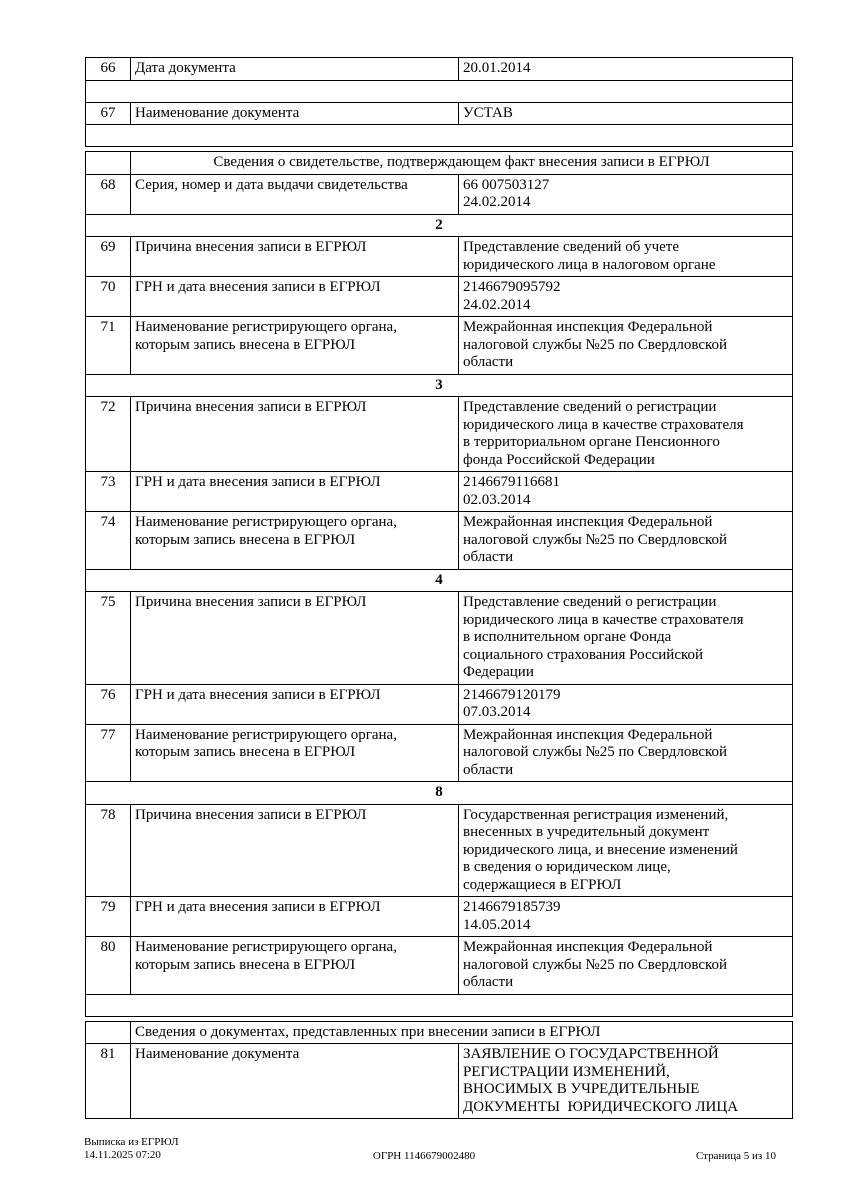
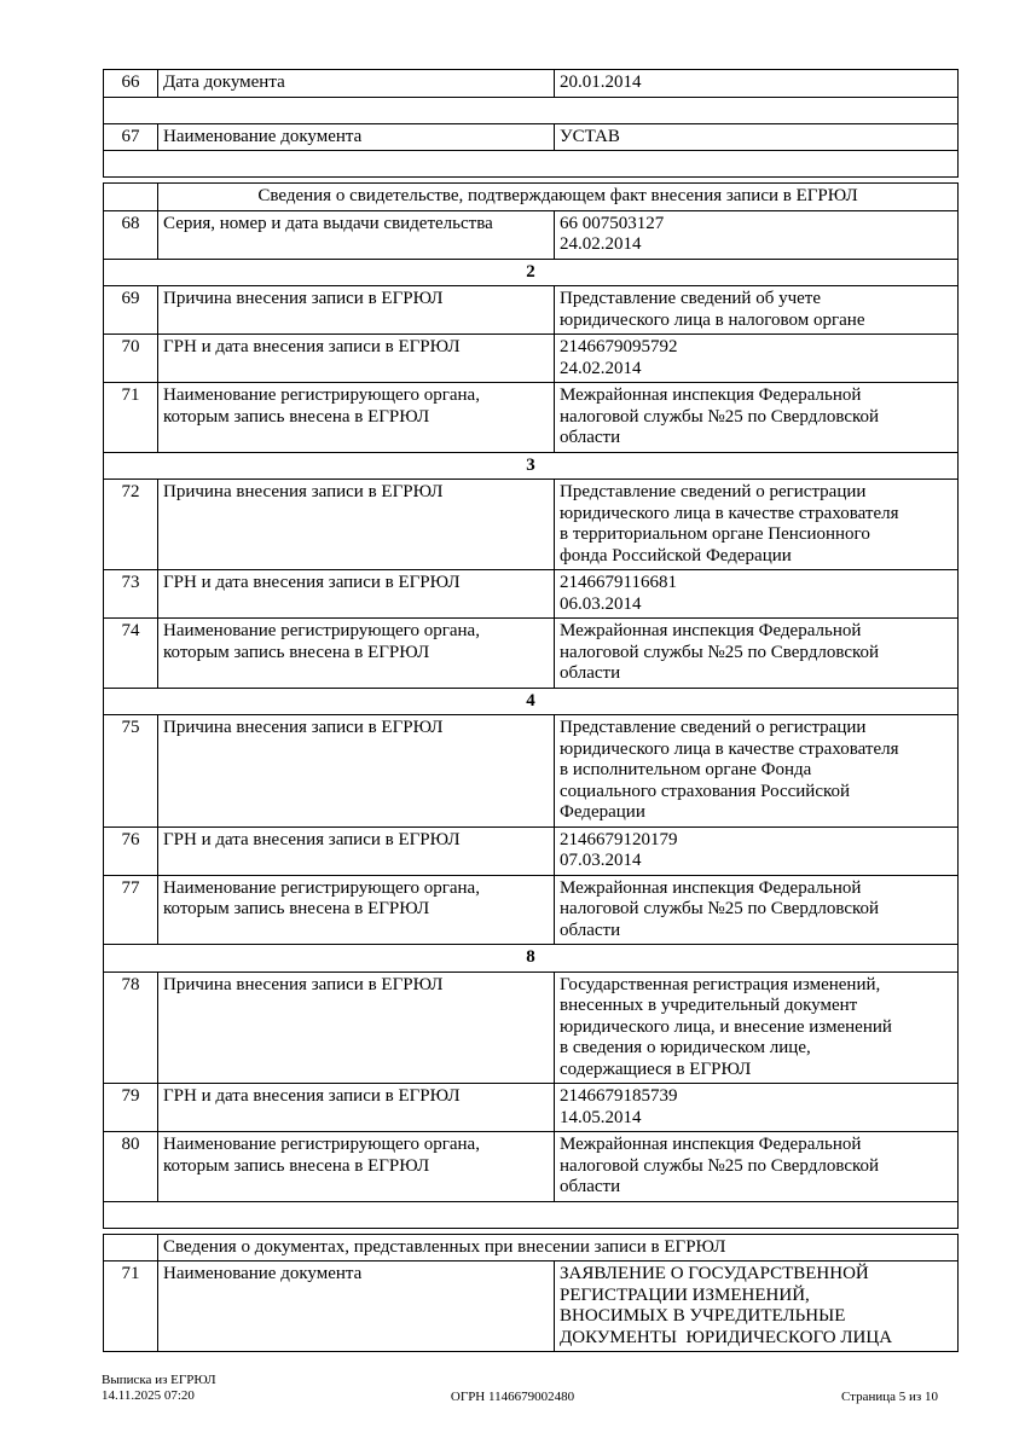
  66	Дата документа	20.01.2014
  67	Наименование документа	УСТАВ
  	Сведения о свидетельстве, подтверждающем факт внесения записи в ЕГРЮЛ
  68	Серия, номер и дата выдачи свидетельства	66 007503127 24.02.2014
  2
  69	Причина внесения записи в ЕГРЮЛ	Представление сведений об учете юридического лица в налоговом органе
  70	ГРН и дата внесения записи в ЕГРЮЛ	2146679095792 24.02.2014
  71	Наименование регистрирующего органа, которым запись внесена в ЕГРЮЛ	Межрайонная инспекция Федеральной налоговой службы №25 по Свердловской области
  3
  72	Причина внесения записи в ЕГРЮЛ	Представление сведений о регистрации юридического лица в качестве страхователя в территориальном органе Пенсионного фонда Российской Федерации
- 73	ГРН и дата внесения записи в ЕГРЮЛ	2146679116681 02.03.2014
+ 73	ГРН и дата внесения записи в ЕГРЮЛ	2146679116681 06.03.2014
  74	Наименование регистрирующего органа, которым запись внесена в ЕГРЮЛ	Межрайонная инспекция Федеральной налоговой службы №25 по Свердловской области
  4
  75	Причина внесения записи в ЕГРЮЛ	Представление сведений о регистрации юридического лица в качестве страхователя в исполнительном органе Фонда социального страхования Российской Федерации
  76	ГРН и дата внесения записи в ЕГРЮЛ	2146679120179 07.03.2014
  77	Наименование регистрирующего органа, которым запись внесена в ЕГРЮЛ	Межрайонная инспекция Федеральной налоговой службы №25 по Свердловской области
  8
  78	Причина внесения записи в ЕГРЮЛ	Государственная регистрация изменений, внесенных в учредительный документ юридического лица, и внесение изменений в сведения о юридическом лице, содержащиеся в ЕГРЮЛ
  79	ГРН и дата внесения записи в ЕГРЮЛ	2146679185739 14.05.2014
  80	Наименование регистрирующего органа, которым запись внесена в ЕГРЮЛ	Межрайонная инспекция Федеральной налоговой службы №25 по Свердловской области
  	Сведения о документах, представленных при внесении записи в ЕГРЮЛ
- 81	Наименование документа	ЗАЯВЛЕНИЕ О ГОСУДАРСТВЕННОЙ РЕГИСТРАЦИИ ИЗМЕНЕНИЙ, ВНОСИМЫХ В УЧРЕДИТЕЛЬНЫЕ ДОКУМЕНТЫ ЮРИДИЧЕСКОГО ЛИЦА
+ 71	Наименование документа	ЗАЯВЛЕНИЕ О ГОСУДАРСТВЕННОЙ РЕГИСТРАЦИИ ИЗМЕНЕНИЙ, ВНОСИМЫХ В УЧРЕДИТЕЛЬНЫЕ ДОКУМЕНТЫ ЮРИДИЧЕСКОГО ЛИЦА
  Выписка из ЕГРЮЛ
  14.11.2025 07:20
  ОГРН 1146679002480
  Страница 5 из 10
